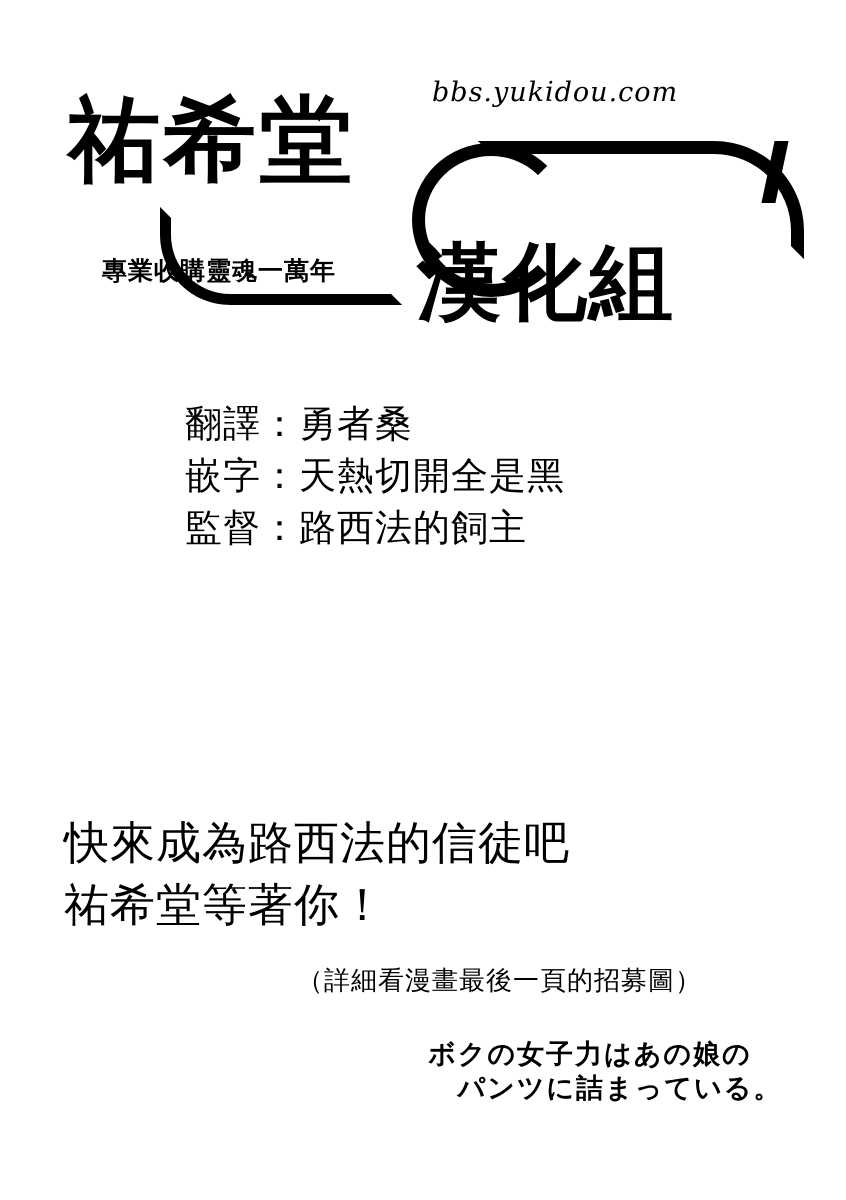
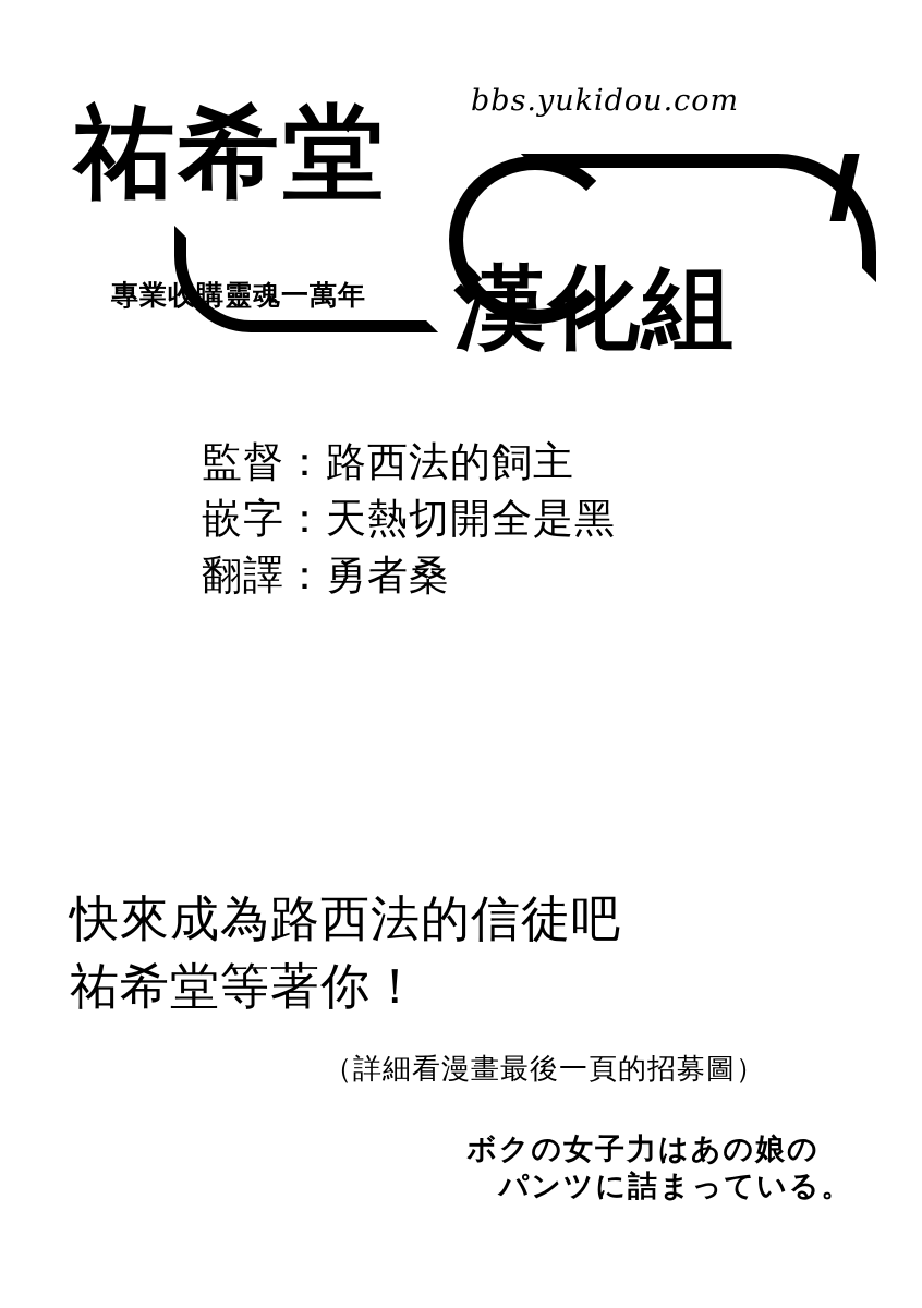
  祐希堂
  漢化組
  bbs.yukidou.com
  專業收購靈魂一萬年
- 翻譯：勇者桑
+ 監督：路西法的飼主
  嵌字：天熱切開全是黑
- 監督：路西法的飼主
+ 翻譯：勇者桑
  快來成為路西法的信徒吧
  祐希堂等著你！
  （詳細看漫畫最後一頁的招募圖）
  ボクの女子力はあの娘の
  パンツに詰まっている。
